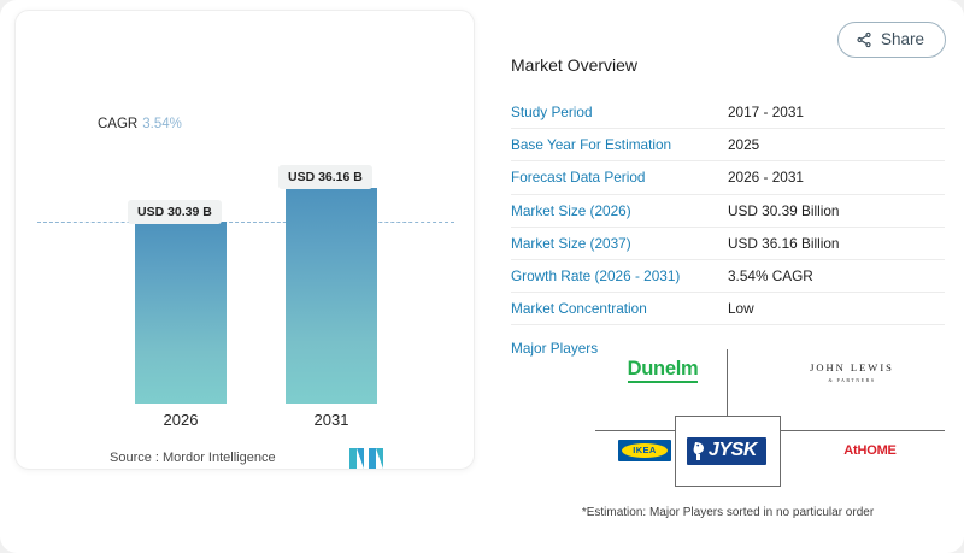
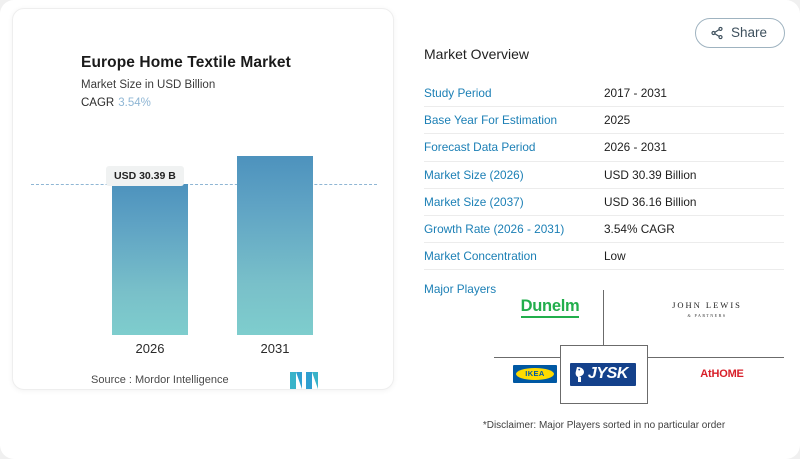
  Share
+ Europe Home Textile Market
+ Market Size in USD Billion
  CAGR 3.54%
  USD 30.39 B
  2026
- USD 36.16 B
  2031
  Source : Mordor Intelligence
  Market Overview
  Study Period
  2017 - 2031
  Base Year For Estimation
  2025
  Forecast Data Period
  2026 - 2031
  Market Size (2026)
  USD 30.39 Billion
  Market Size (2037)
  USD 36.16 Billion
  Growth Rate (2026 - 2031)
  3.54% CAGR
  Market Concentration
  Low
  Major Players
  Dunelm
  JOHN LEWIS
  IKEA
  JYSK
  AtHOME
- *Estimation: Major Players sorted in no particular order
+ *Disclaimer: Major Players sorted in no particular order
